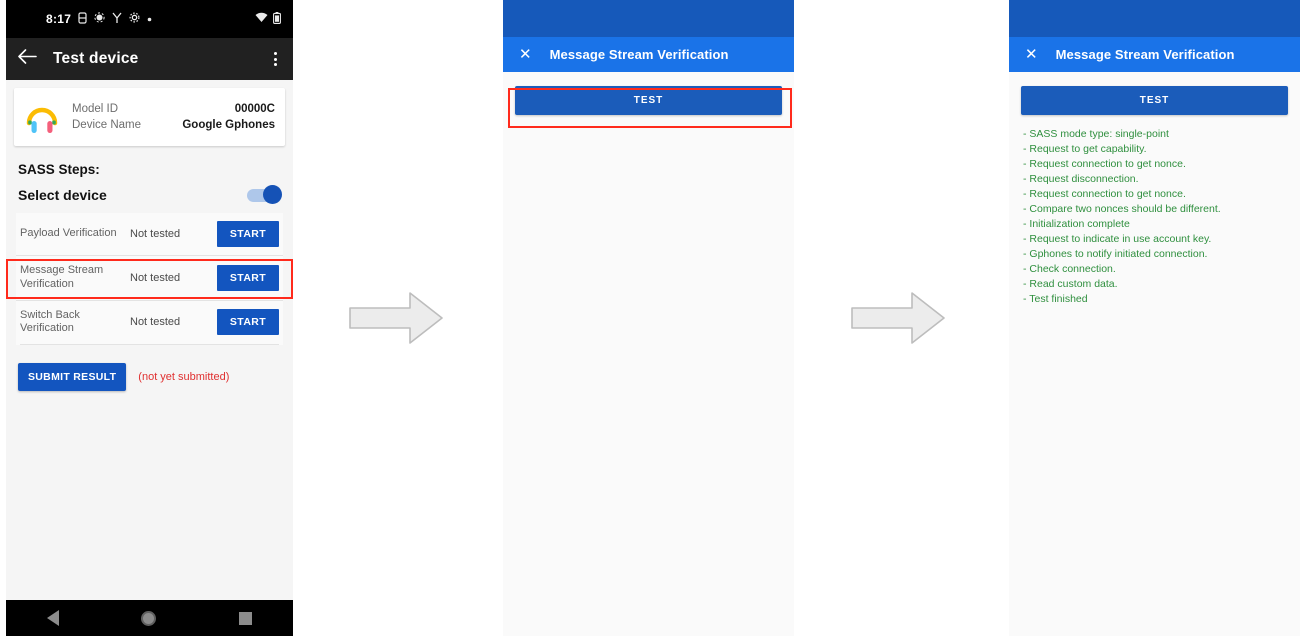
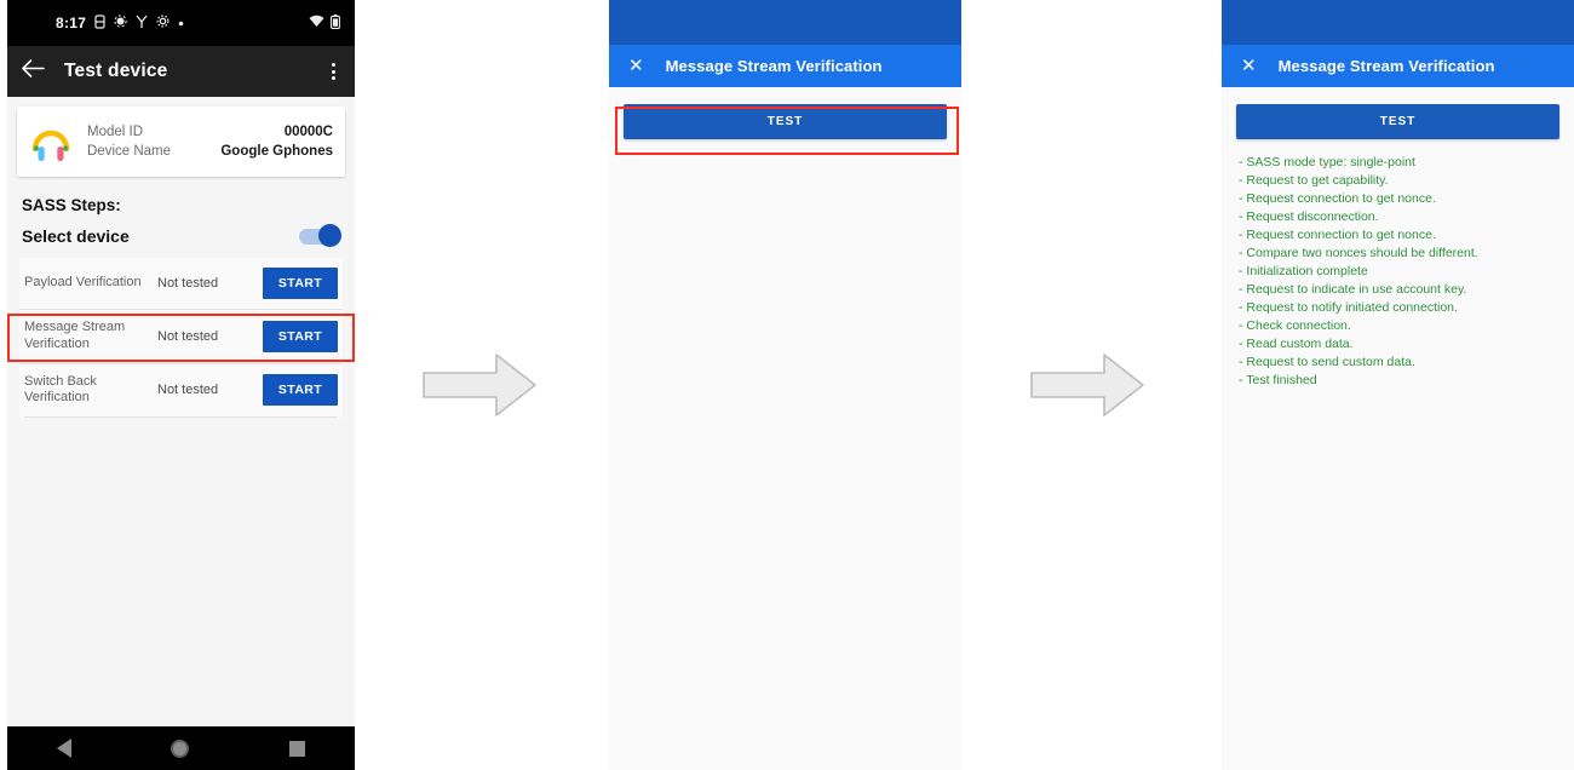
  8:17
  Test device
  Model ID
  00000C
  Device Name
  Google Gphones
  SASS Steps:
  Select device
  Payload Verification
  Not tested
  START
  Message Stream Verification
  Not tested
  START
  Switch Back Verification
  Not tested
  START
- SUBMIT RESULT
- (not yet submitted)
  ✕
  Message Stream Verification
  TEST
  ✕
  Message Stream Verification
  TEST
  - SASS mode type: single-point
  - Request to get capability.
  - Request connection to get nonce.
  - Request disconnection.
  - Request connection to get nonce.
  - Compare two nonces should be different.
  - Initialization complete
  - Request to indicate in use account key.
- - Gphones to notify initiated connection.
+ - Request to notify initiated connection.
  - Check connection.
  - Read custom data.
+ - Request to send custom data.
  - Test finished
